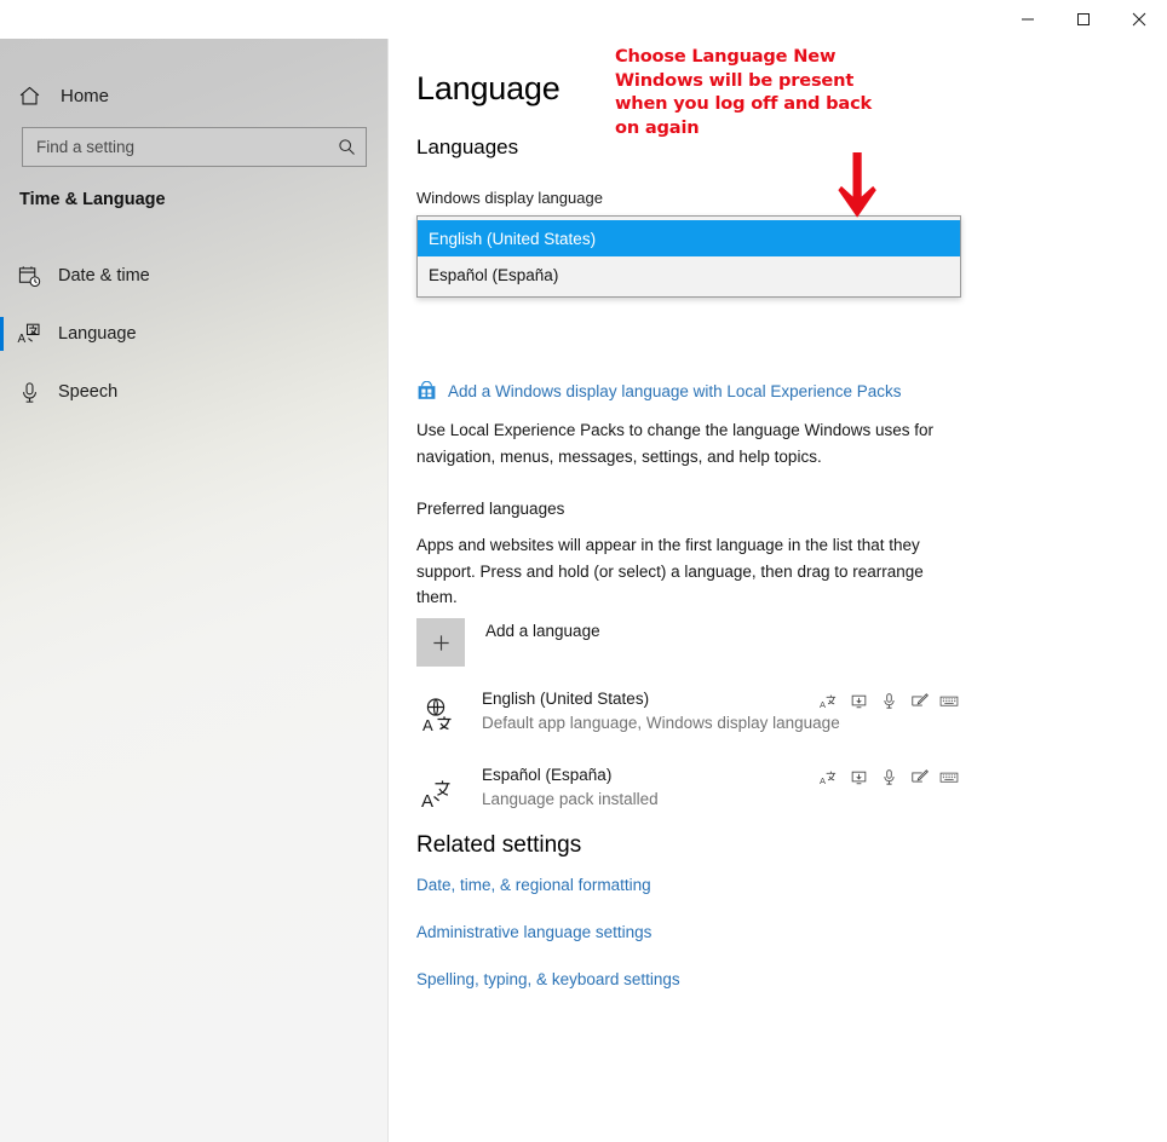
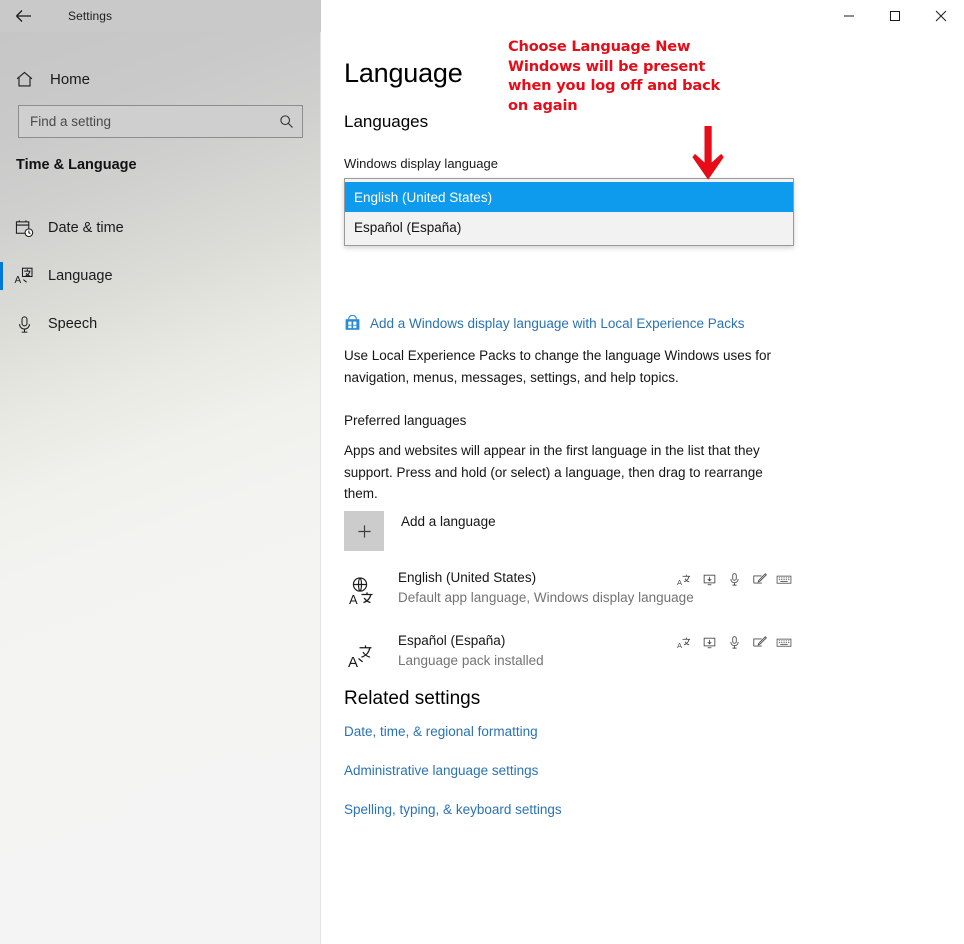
+ Settings
  Home
  Find a setting
  Time & Language
  Date & time
  A
  Language
  Speech
  Language
  Languages
  Windows display language
  English (United States)
  Español (España)
  Add a Windows display language with Local Experience Packs
  Use Local Experience Packs to change the language Windows uses for navigation, menus, messages, settings, and help topics.
  Preferred languages
  Apps and websites will appear in the first language in the list that they support. Press and hold (or select) a language, then drag to rearrange them.
  Add a language
  A
  English (United States)
  Default app language, Windows display language
  A
  A
  Español (España)
  Language pack installed
  A
  Related settings
  Date, time, & regional formatting
  Administrative language settings
  Spelling, typing, & keyboard settings
  Choose Language New Windows will be present when you log off and back on again
